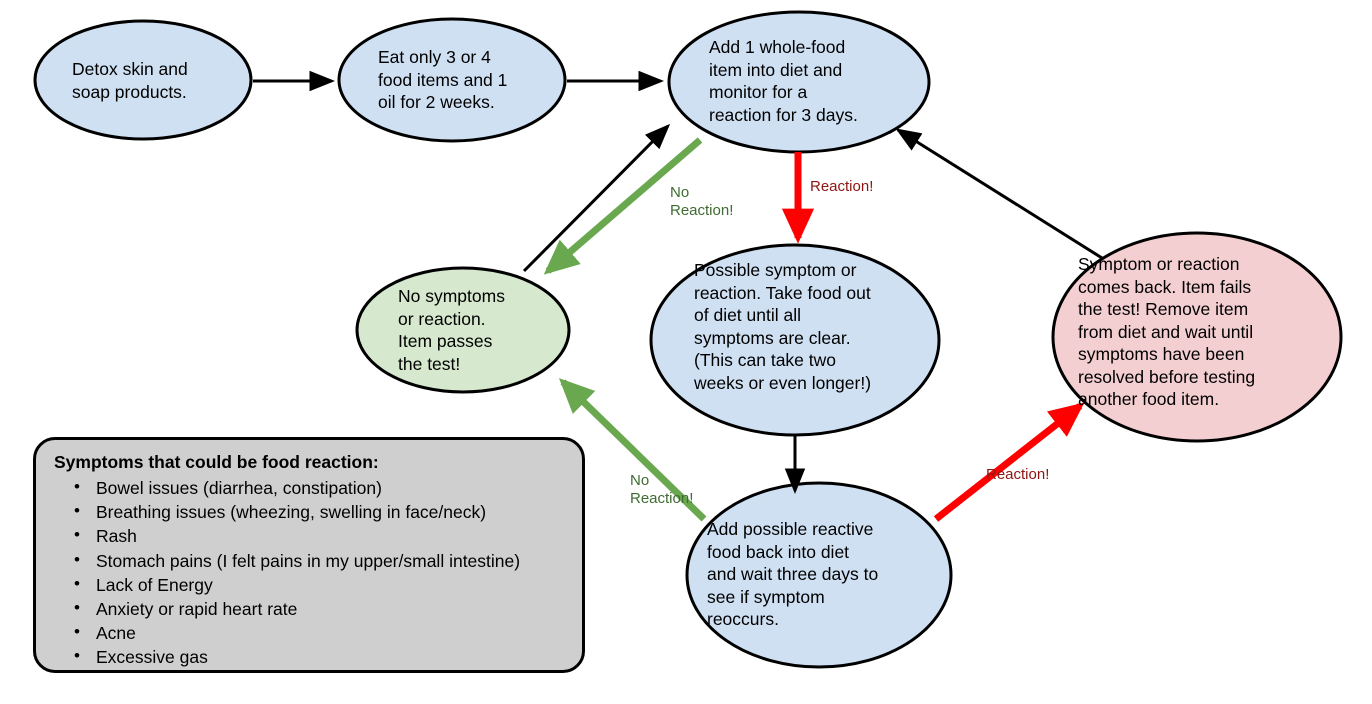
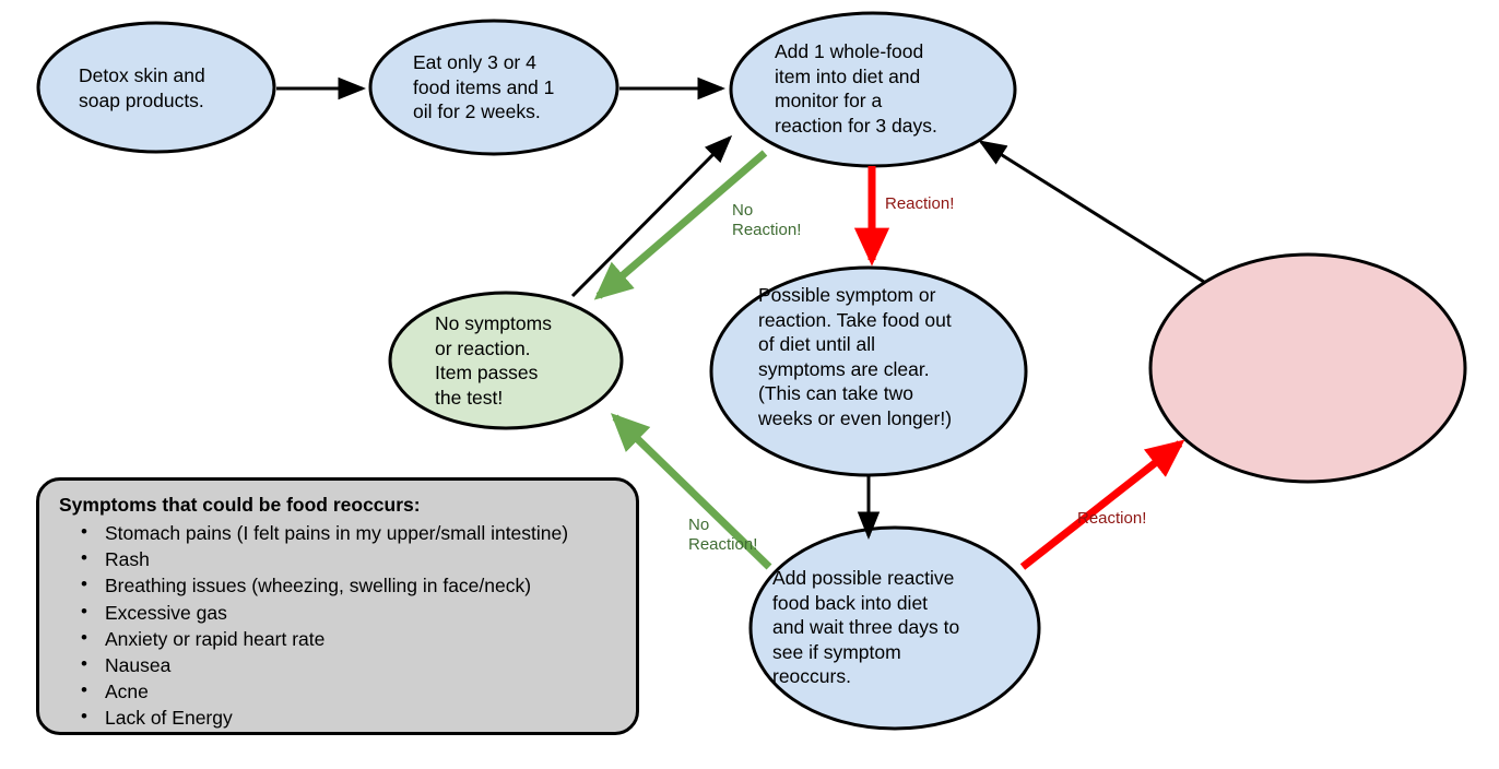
  Detox skin and
  soap products.
  Eat only 3 or 4
  food items and 1
  oil for 2 weeks.
  Add 1 whole-food
  item into diet and
  monitor for a
  reaction for 3 days.
  No symptoms
  or reaction.
  Item passes
  the test!
  Possible symptom or
  reaction. Take food out
  of diet until all
  symptoms are clear.
  (This can take two
  weeks or even longer!)
- Symptom or reaction
- comes back. Item fails
- the test! Remove item
- from diet and wait until
- symptoms have been
- resolved before testing
- another food item.
  Add possible reactive
  food back into diet
  and wait three days to
  see if symptom
  reoccurs.
  No
  Reaction!
  Reaction!
  No
  Reaction!
  Reaction!
- Symptoms that could be food reaction:
+ Symptoms that could be food reoccurs:
- Bowel issues (diarrhea, constipation)
- Breathing issues (wheezing, swelling in face/neck)
+ Stomach pains (I felt pains in my upper/small intestine)
  Rash
- Stomach pains (I felt pains in my upper/small intestine)
+ Breathing issues (wheezing, swelling in face/neck)
- Lack of Energy
+ Excessive gas
  Anxiety or rapid heart rate
+ Nausea
  Acne
- Excessive gas
+ Lack of Energy
